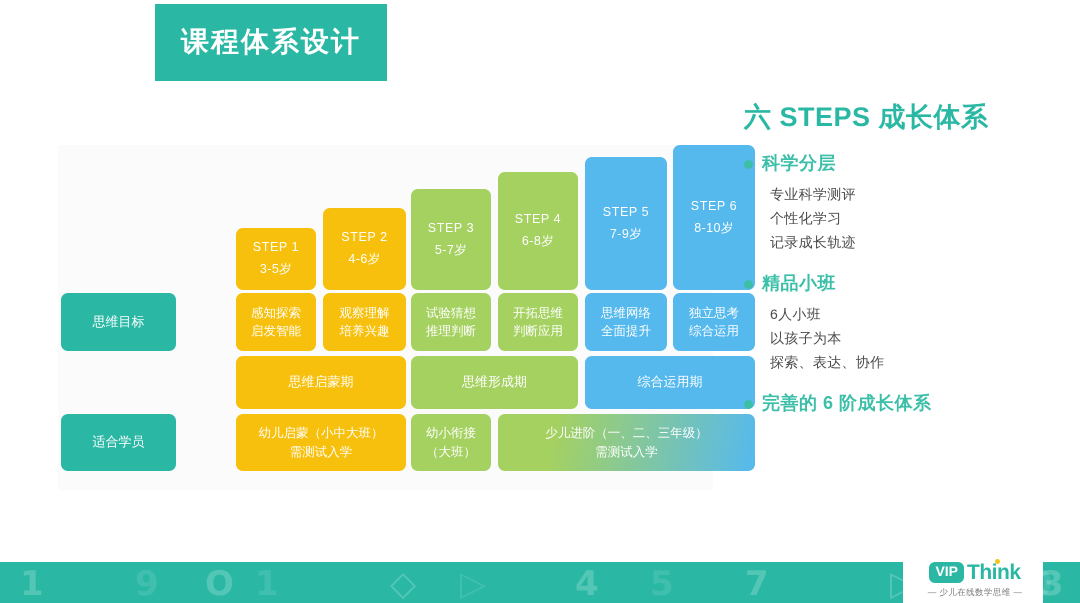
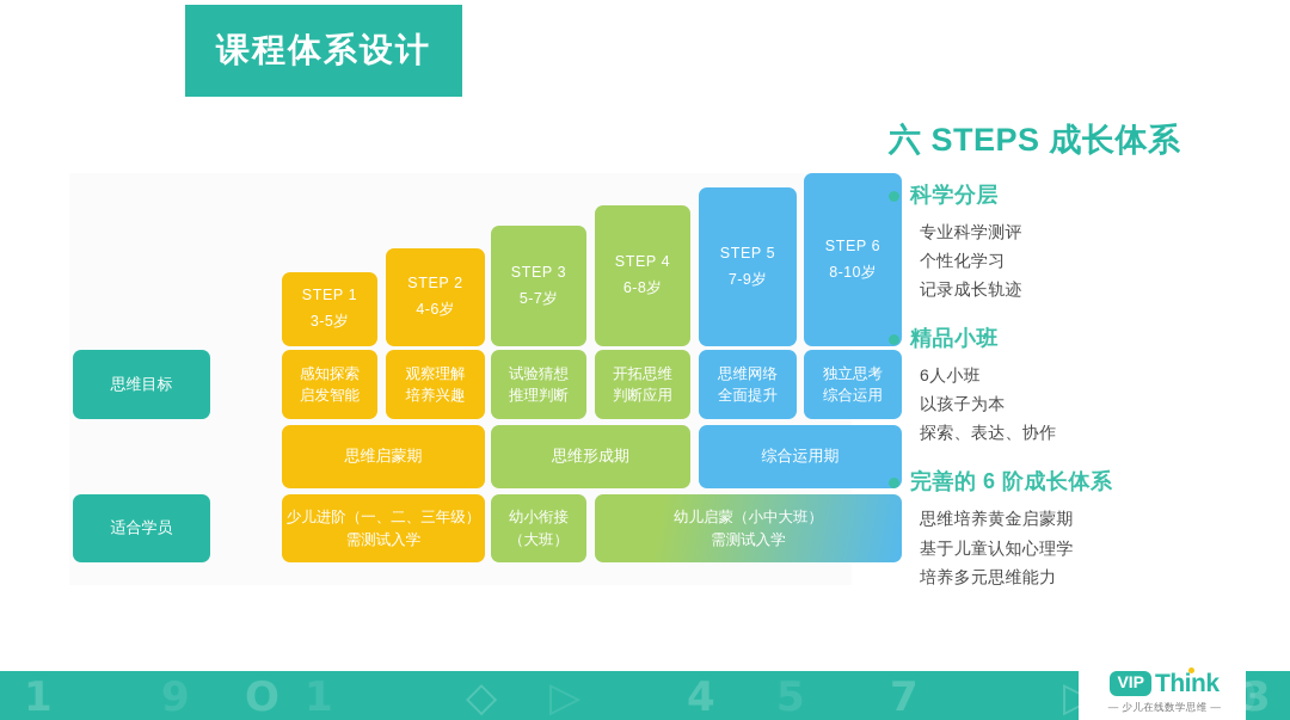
  课程体系设计
  STEP 1
  3-5岁
  STEP 2
  4-6岁
  STEP 3
  5-7岁
  STEP 4
  6-8岁
  STEP 5
  7-9岁
  STEP 6
  8-10岁
  思维目标
  感知探索
  启发智能
  观察理解
  培养兴趣
  试验猜想
  推理判断
  开拓思维
  判断应用
  思维网络
  全面提升
  独立思考
  综合运用
  思维启蒙期
  思维形成期
  综合运用期
  适合学员
- 幼儿启蒙（小中大班）
+ 少儿进阶（一、二、三年级）
  需测试入学
  幼小衔接
  （大班）
- 少儿进阶（一、二、三年级）
+ 幼儿启蒙（小中大班）
  需测试入学
  六 STEPS 成长体系
  科学分层
  专业科学测评
  个性化学习
  记录成长轨迹
  精品小班
  6人小班
  以孩子为本
  探索、表达、协作
  完善的 6 阶成长体系
+ 思维培养黄金启蒙期
+ 基于儿童认知心理学
+ 培养多元思维能力
  1
  O
  ◇
  4
  7
  3
  VIP
  Think
  — 少儿在线数学思维 —
